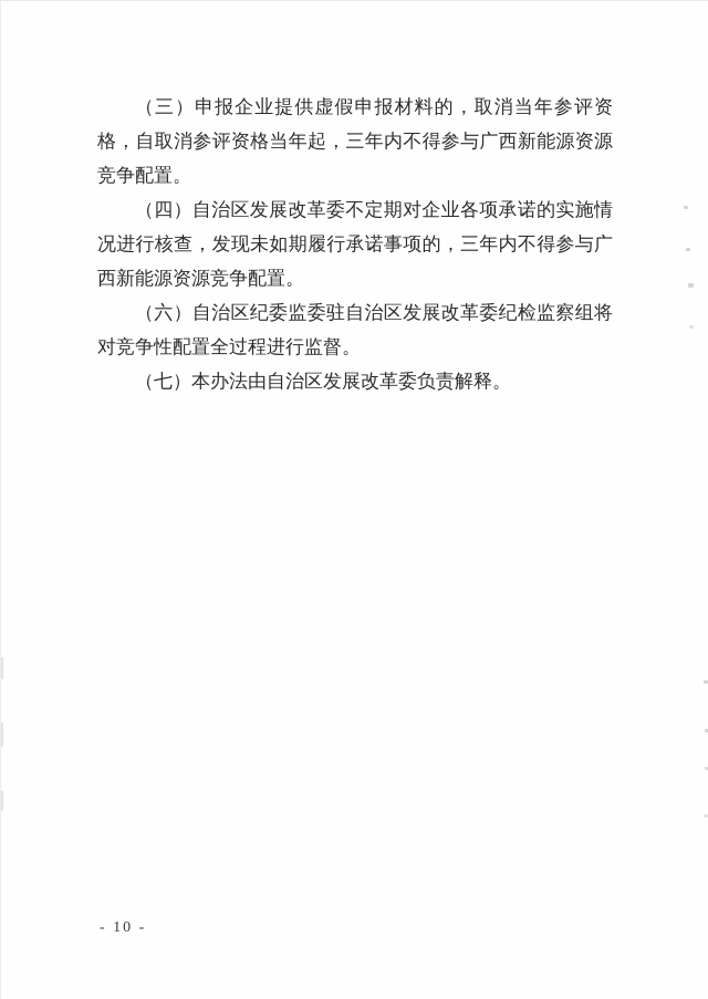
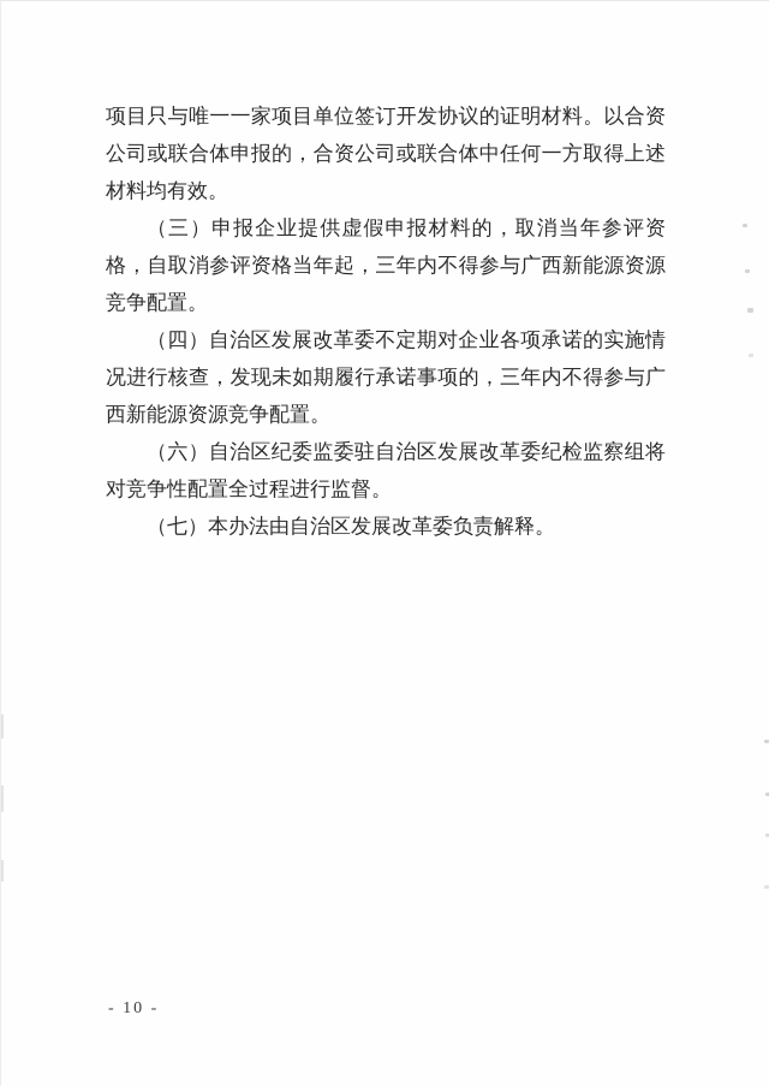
+ 项目只与唯一一家项目单位签订开发协议的证明材料。以合资公司或联合体申报的，合资公司或联合体中任何一方取得上述材料均有效。
  （三）申报企业提供虚假申报材料的，取消当年参评资格，自取消参评资格当年起，三年内不得参与广西新能源资源竞争配置。
  （四）自治区发展改革委不定期对企业各项承诺的实施情况进行核查，发现未如期履行承诺事项的，三年内不得参与广西新能源资源竞争配置。
  （六）自治区纪委监委驻自治区发展改革委纪检监察组将对竞争性配置全过程进行监督。
  （七）本办法由自治区发展改革委负责解释。
  - 10 -
